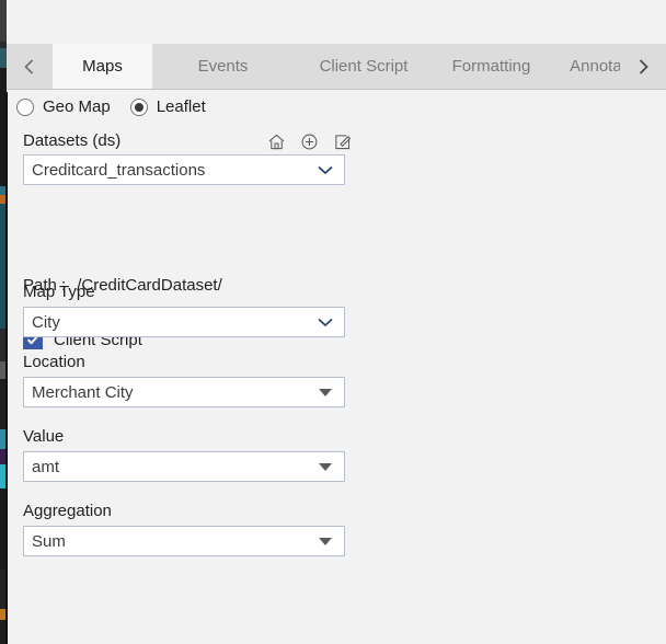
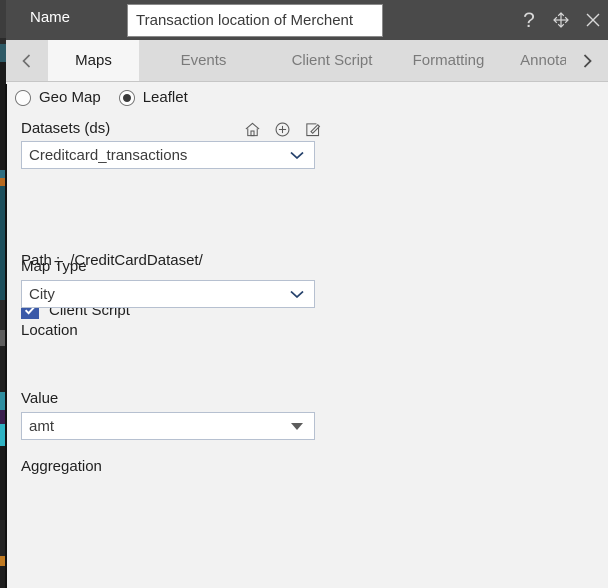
+ Name
+ Transaction location of Merchent
+ ?
  Maps
  Events
  Client Script
  Formatting
  Geo Map
  Leaflet
  Datasets (ds)
  Creditcard_transactions
  Path :
  /CreditCardDataset/
  Client Script
  Map Type
  City
  Location
- Merchant City
  Value
  amt
  Aggregation
- Sum
